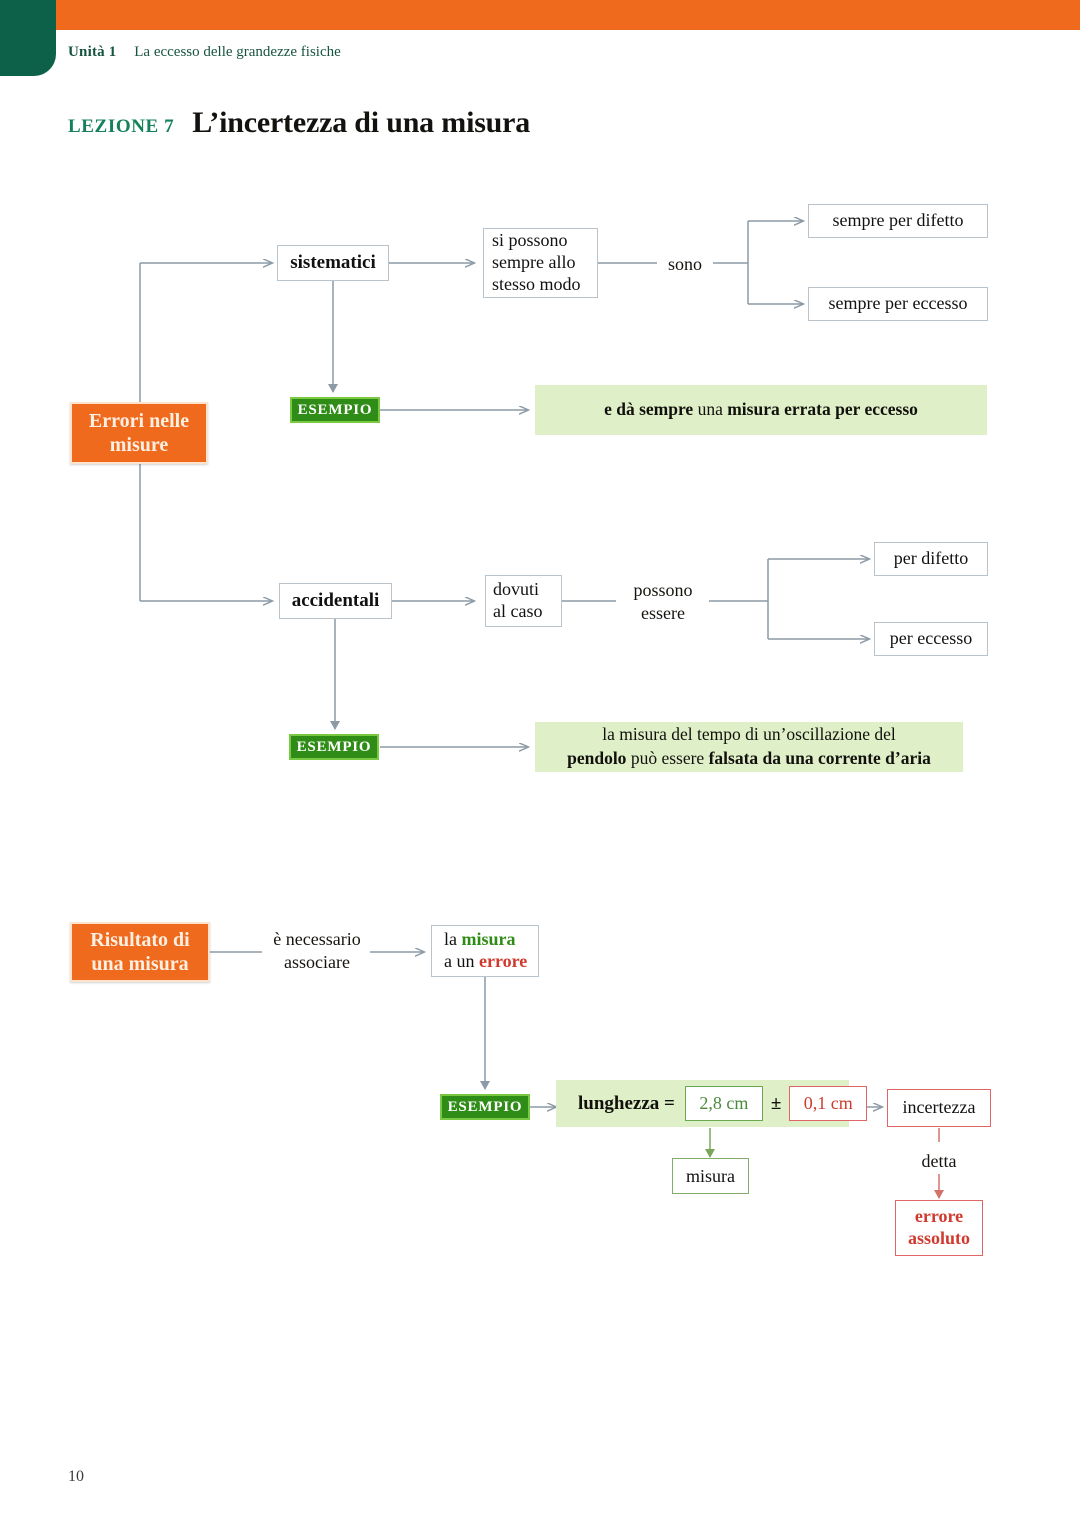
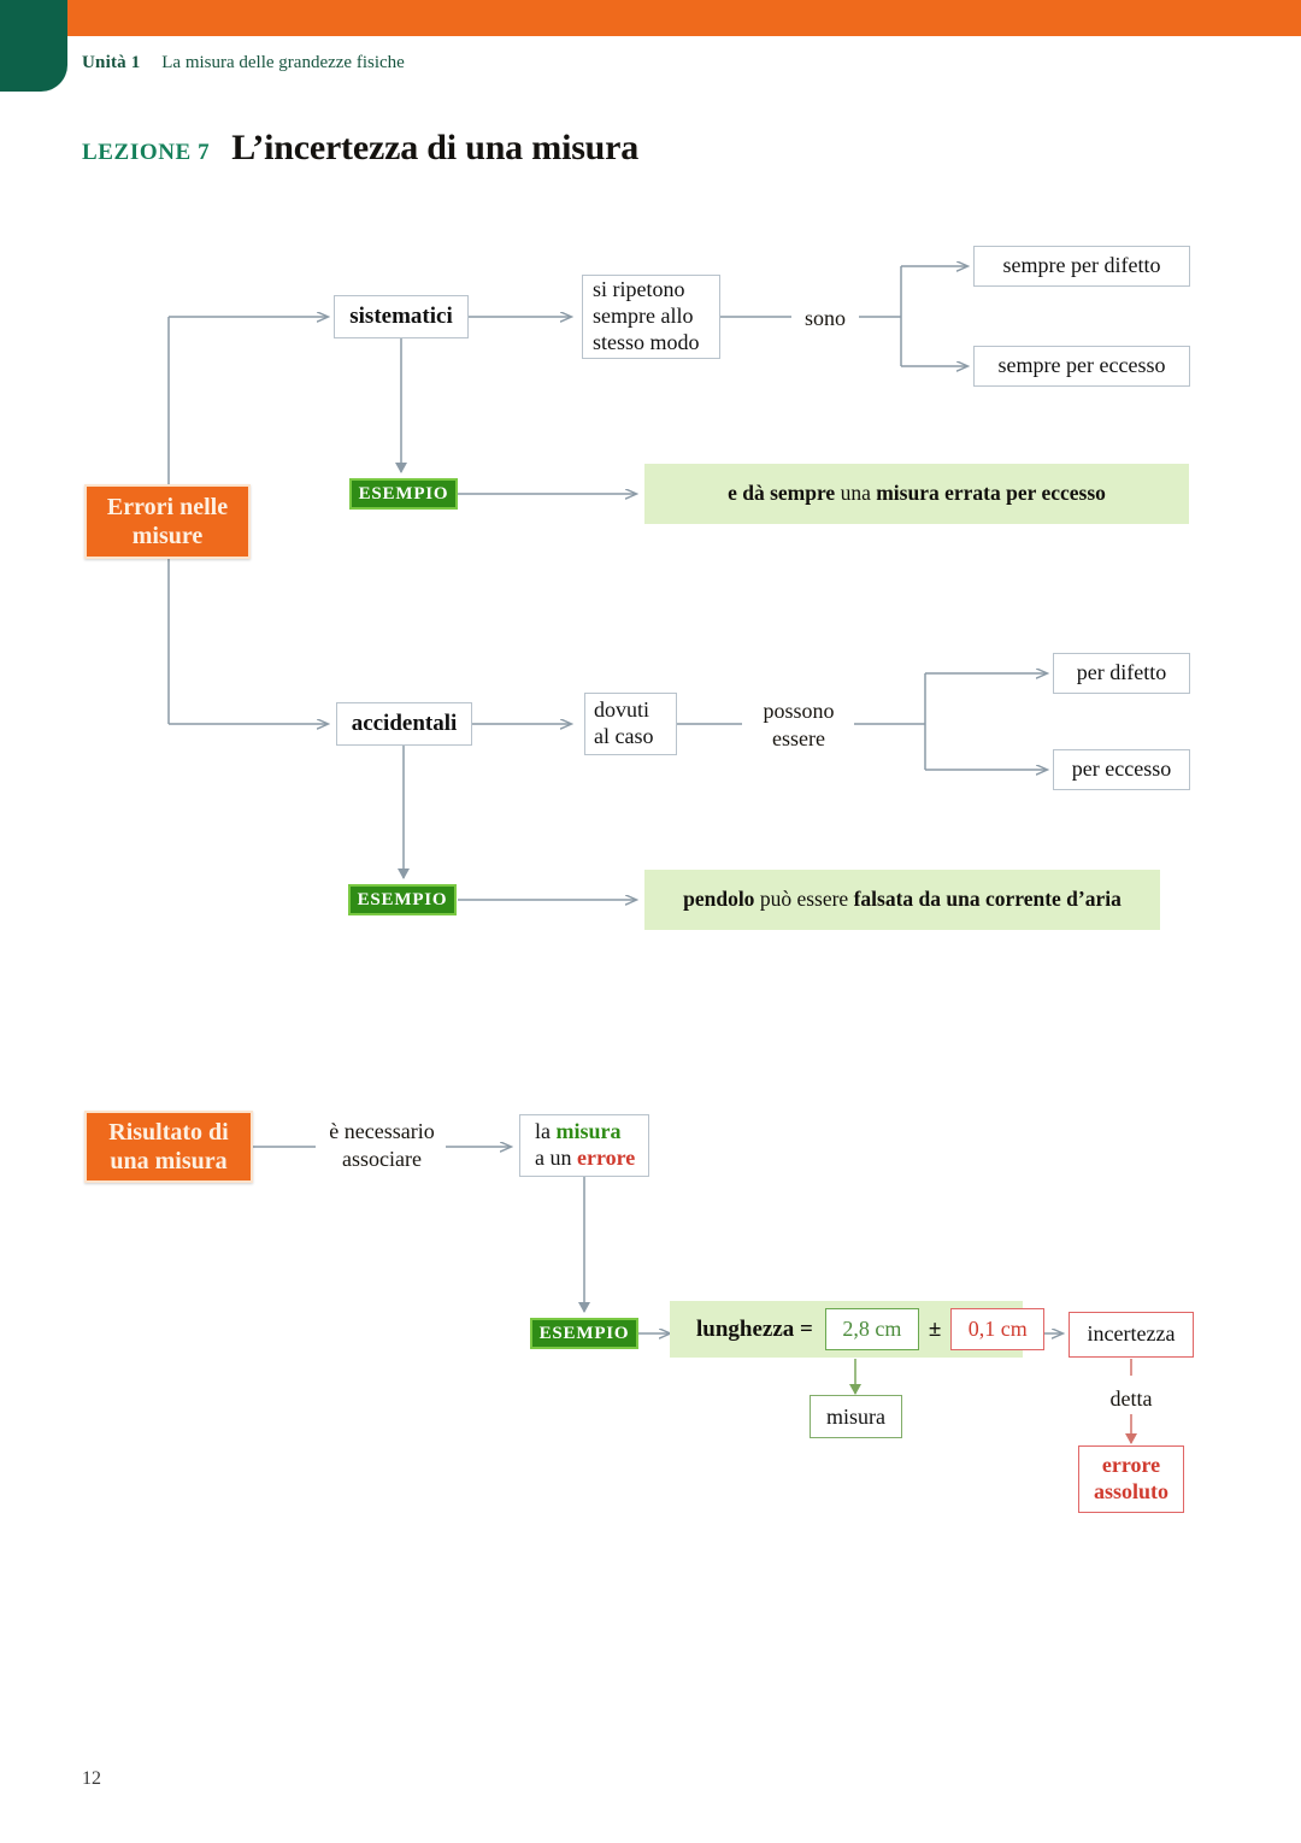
- Unità 1 La eccesso delle grandezze fisiche
+ Unità 1 La misura delle grandezze fisiche
  LEZIONE 7 L’incertezza di una misura
  Errori nelle
  misure
  sistematici
- si possono sempre allo stesso modo
+ si ripetono sempre allo stesso modo
  sono
  sempre per difetto
  sempre per eccesso
  ESEMPIO
  e dà sempre una misura errata per eccesso
  accidentali
  dovuti al caso
  possono essere
  per difetto
  per eccesso
  ESEMPIO
- la misura del tempo di un’oscillazione del
  pendolo può essere falsata da una corrente d’aria
  Risultato di
  una misura
  è necessario
  associare
  la misura
  a un errore
  ESEMPIO
  lunghezza =
  2,8 cm
  ±
  0,1 cm
  misura
  incertezza
  detta
  errore
  assoluto
- 10
+ 12
